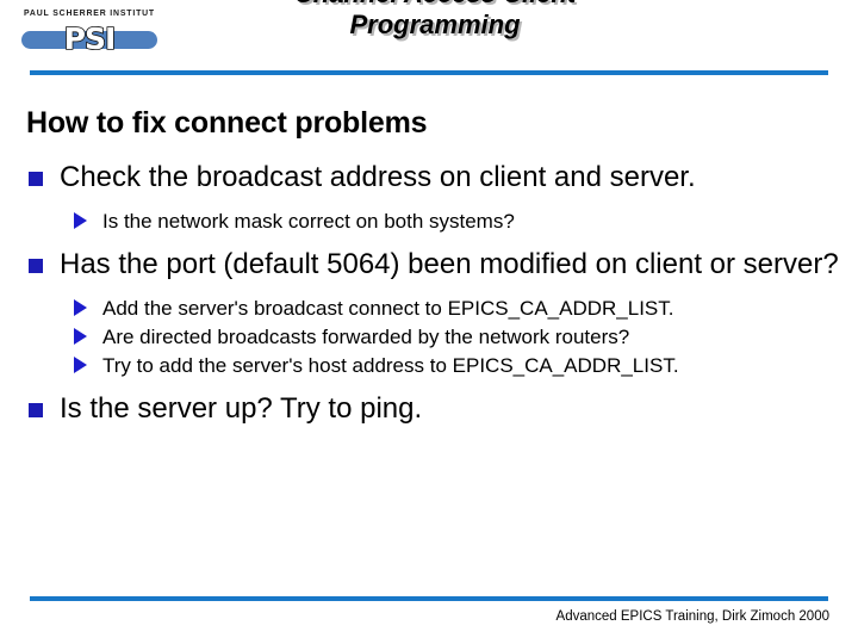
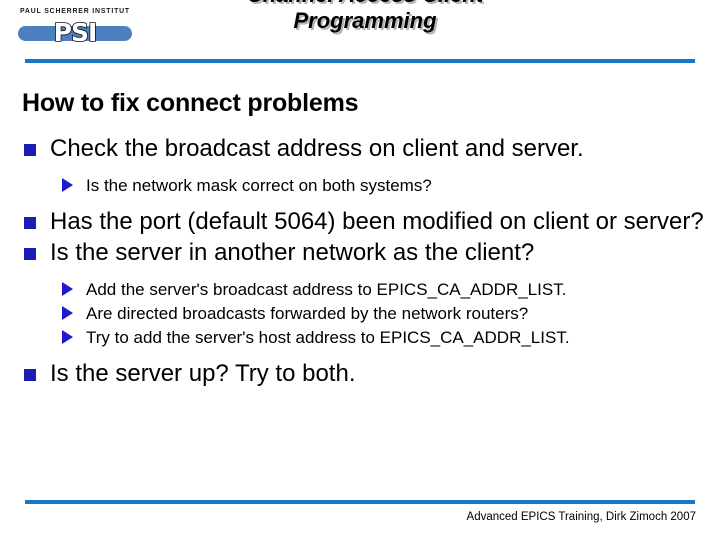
  PAUL SCHERRER INSTITUT
  PSI
  Programming
  How to fix connect problems
  Check the broadcast address on client and server.
  Is the network mask correct on both systems?
  Has the port (default 5064) been modified on client or server?
+ Is the server in another network as the client?
- Add the server's broadcast connect to EPICS_CA_ADDR_LIST.
+ Add the server's broadcast address to EPICS_CA_ADDR_LIST.
  Are directed broadcasts forwarded by the network routers?
  Try to add the server's host address to EPICS_CA_ADDR_LIST.
- Is the server up? Try to ping.
+ Is the server up? Try to both.
- Advanced EPICS Training, Dirk Zimoch 2000
+ Advanced EPICS Training, Dirk Zimoch 2007
